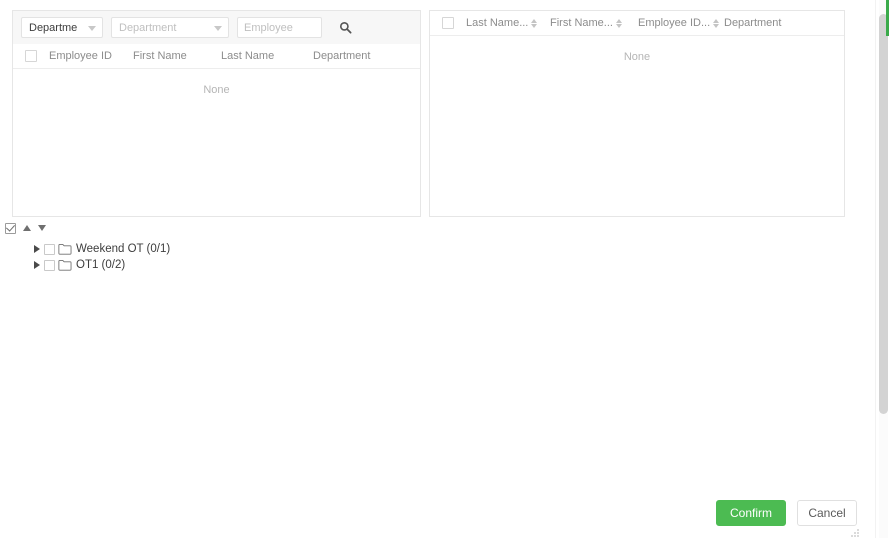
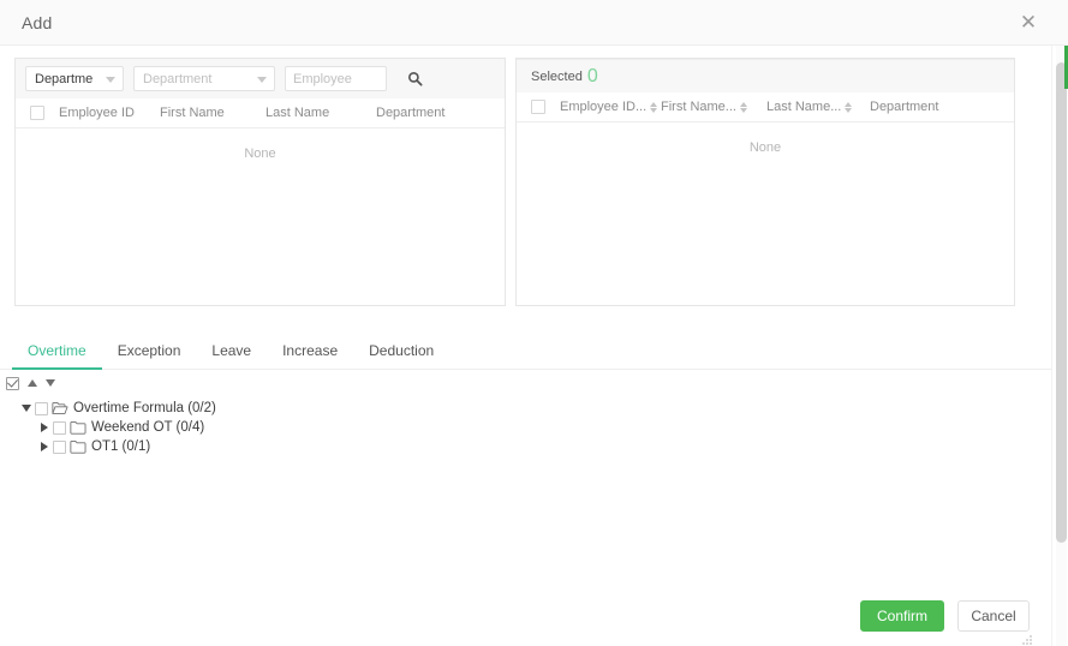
+ Add
+ ✕
  Departme
  Department
  Employee
  Employee ID
  First Name
  Last Name
  Department
  None
+ Selected
+ 0
- Last Name...
+ Employee ID...
  First Name...
- Employee ID...
+ Last Name...
  Department
  None
+ Overtime
+ Exception
+ Leave
+ Increase
+ Deduction
+ Overtime Formula (0/2)
- Weekend OT (0/1)
+ Weekend OT (0/4)
- OT1 (0/2)
+ OT1 (0/1)
  Confirm
  Cancel
